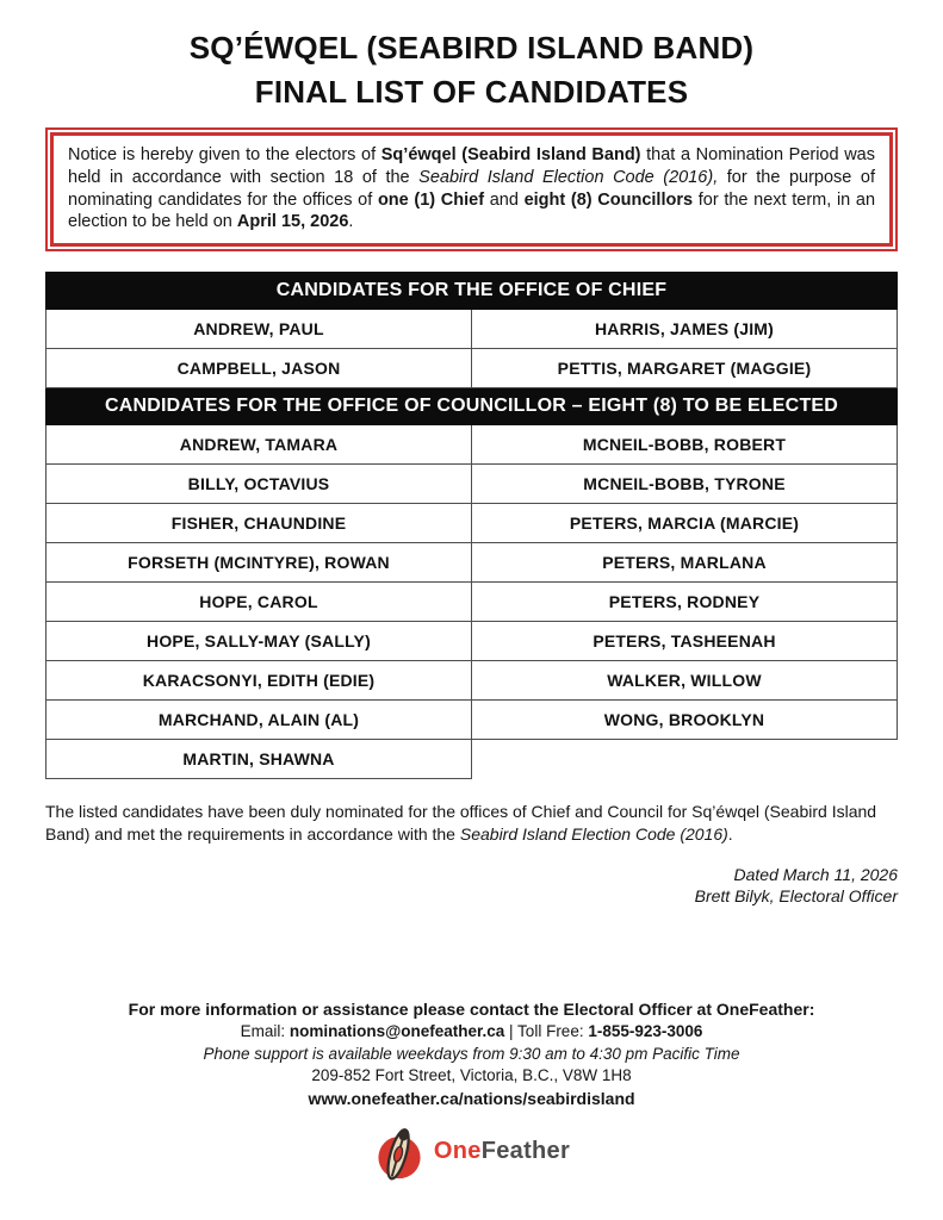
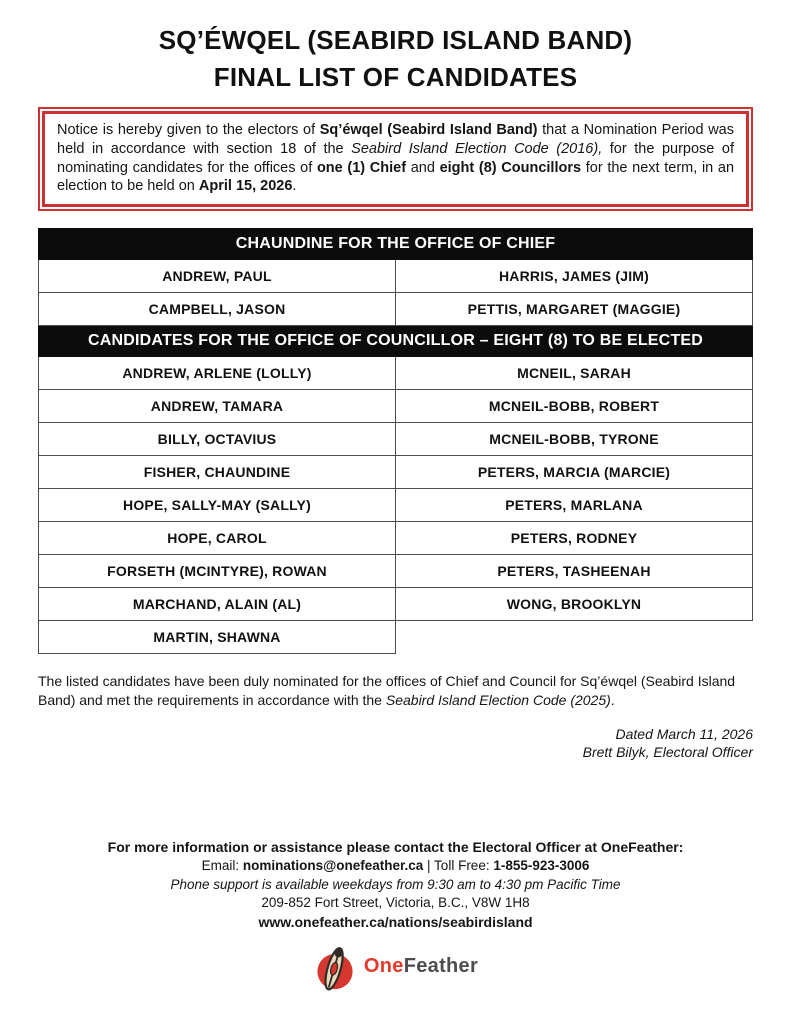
  SQ’ÉWQEL (SEABIRD ISLAND BAND)
  FINAL LIST OF CANDIDATES
  Notice is hereby given to the electors of Sq’éwqel (Seabird Island Band) that a Nomination Period was held in accordance with section 18 of the Seabird Island Election Code (2016), for the purpose of nominating candidates for the offices of one (1) Chief and eight (8) Councillors for the next term, in an election to be held on April 15, 2026.
- CANDIDATES FOR THE OFFICE OF CHIEF
+ CHAUNDINE FOR THE OFFICE OF CHIEF
  ANDREW, PAUL	HARRIS, JAMES (JIM)
  CAMPBELL, JASON	PETTIS, MARGARET (MAGGIE)
  CANDIDATES FOR THE OFFICE OF COUNCILLOR – EIGHT (8) TO BE ELECTED
+ ANDREW, ARLENE (LOLLY)	MCNEIL, SARAH
  ANDREW, TAMARA	MCNEIL-BOBB, ROBERT
  BILLY, OCTAVIUS	MCNEIL-BOBB, TYRONE
  FISHER, CHAUNDINE	PETERS, MARCIA (MARCIE)
- FORSETH (MCINTYRE), ROWAN	PETERS, MARLANA
+ HOPE, SALLY-MAY (SALLY)	PETERS, MARLANA
  HOPE, CAROL	PETERS, RODNEY
- HOPE, SALLY-MAY (SALLY)	PETERS, TASHEENAH
+ FORSETH (MCINTYRE), ROWAN	PETERS, TASHEENAH
- KARACSONYI, EDITH (EDIE)	WALKER, WILLOW
  MARCHAND, ALAIN (AL)	WONG, BROOKLYN
  MARTIN, SHAWNA
- The listed candidates have been duly nominated for the offices of Chief and Council for Sq’éwqel (Seabird Island Band) and met the requirements in accordance with the Seabird Island Election Code (2016).
+ The listed candidates have been duly nominated for the offices of Chief and Council for Sq’éwqel (Seabird Island Band) and met the requirements in accordance with the Seabird Island Election Code (2025).
  Dated March 11, 2026
  Brett Bilyk, Electoral Officer
  For more information or assistance please contact the Electoral Officer at OneFeather:
  Email: nominations@onefeather.ca | Toll Free: 1-855-923-3006
  Phone support is available weekdays from 9:30 am to 4:30 pm Pacific Time
  209-852 Fort Street, Victoria, B.C., V8W 1H8
  www.onefeather.ca/nations/seabirdisland
  OneFeather
